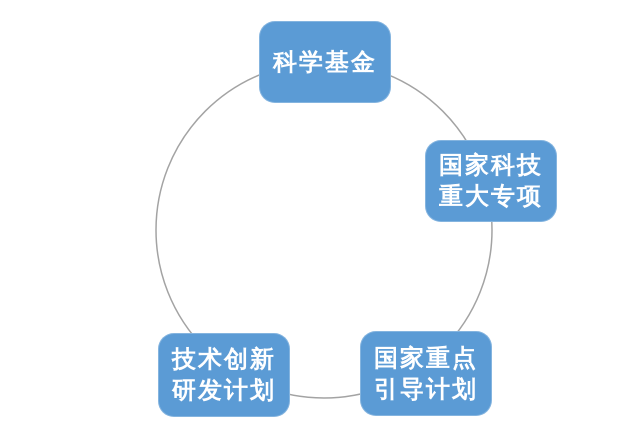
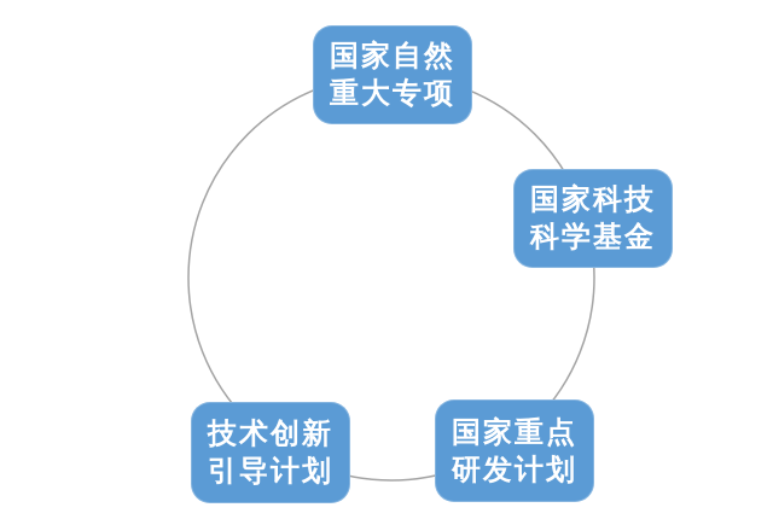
+ 国家自然
- 科学基金
+ 重大专项
  国家科技
- 重大专项
+ 科学基金
  国家重点
- 引导计划
+ 研发计划
  技术创新
- 研发计划
+ 引导计划
